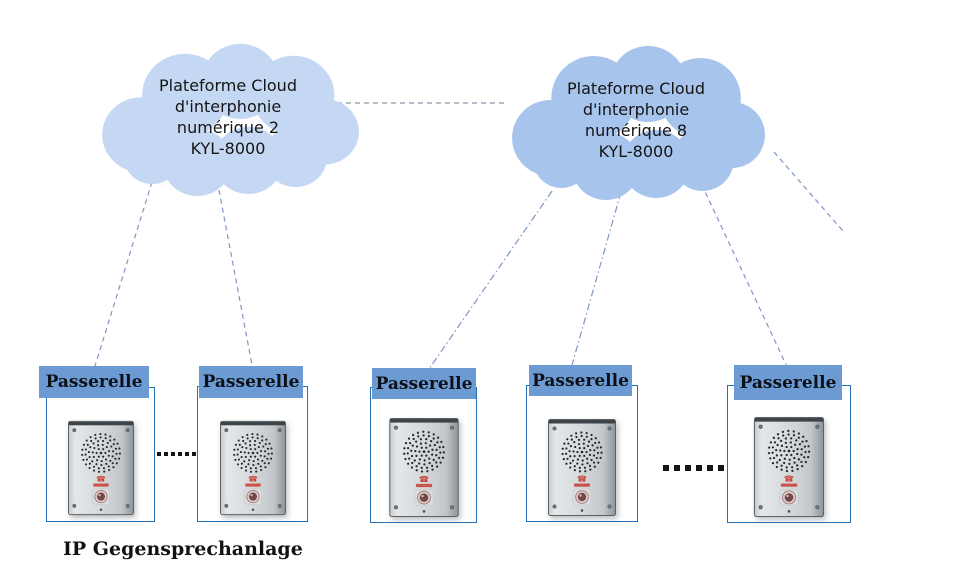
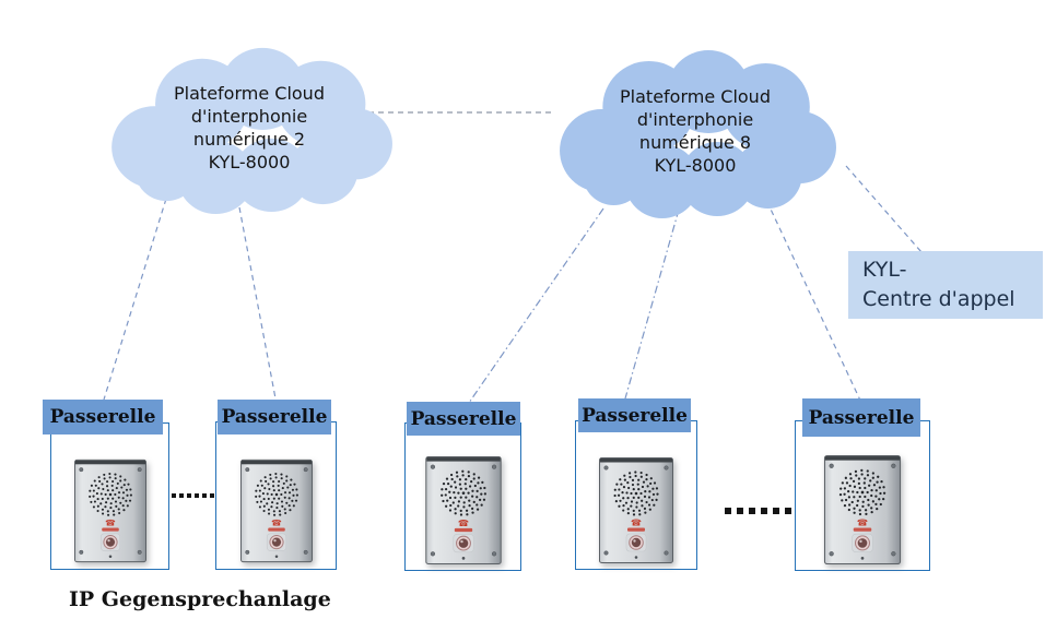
  Plateforme Cloud
  d'interphonie
  numérique 2
  KYL-8000
  Plateforme Cloud
  d'interphonie
  numérique 8
  KYL-8000
+ KYL-
+ Centre d'appel
  ☎
  Passerelle
  ☎
  Passerelle
  ☎
  Passerelle
  ☎
  Passerelle
  ☎
  Passerelle
  IP Gegensprechanlage
